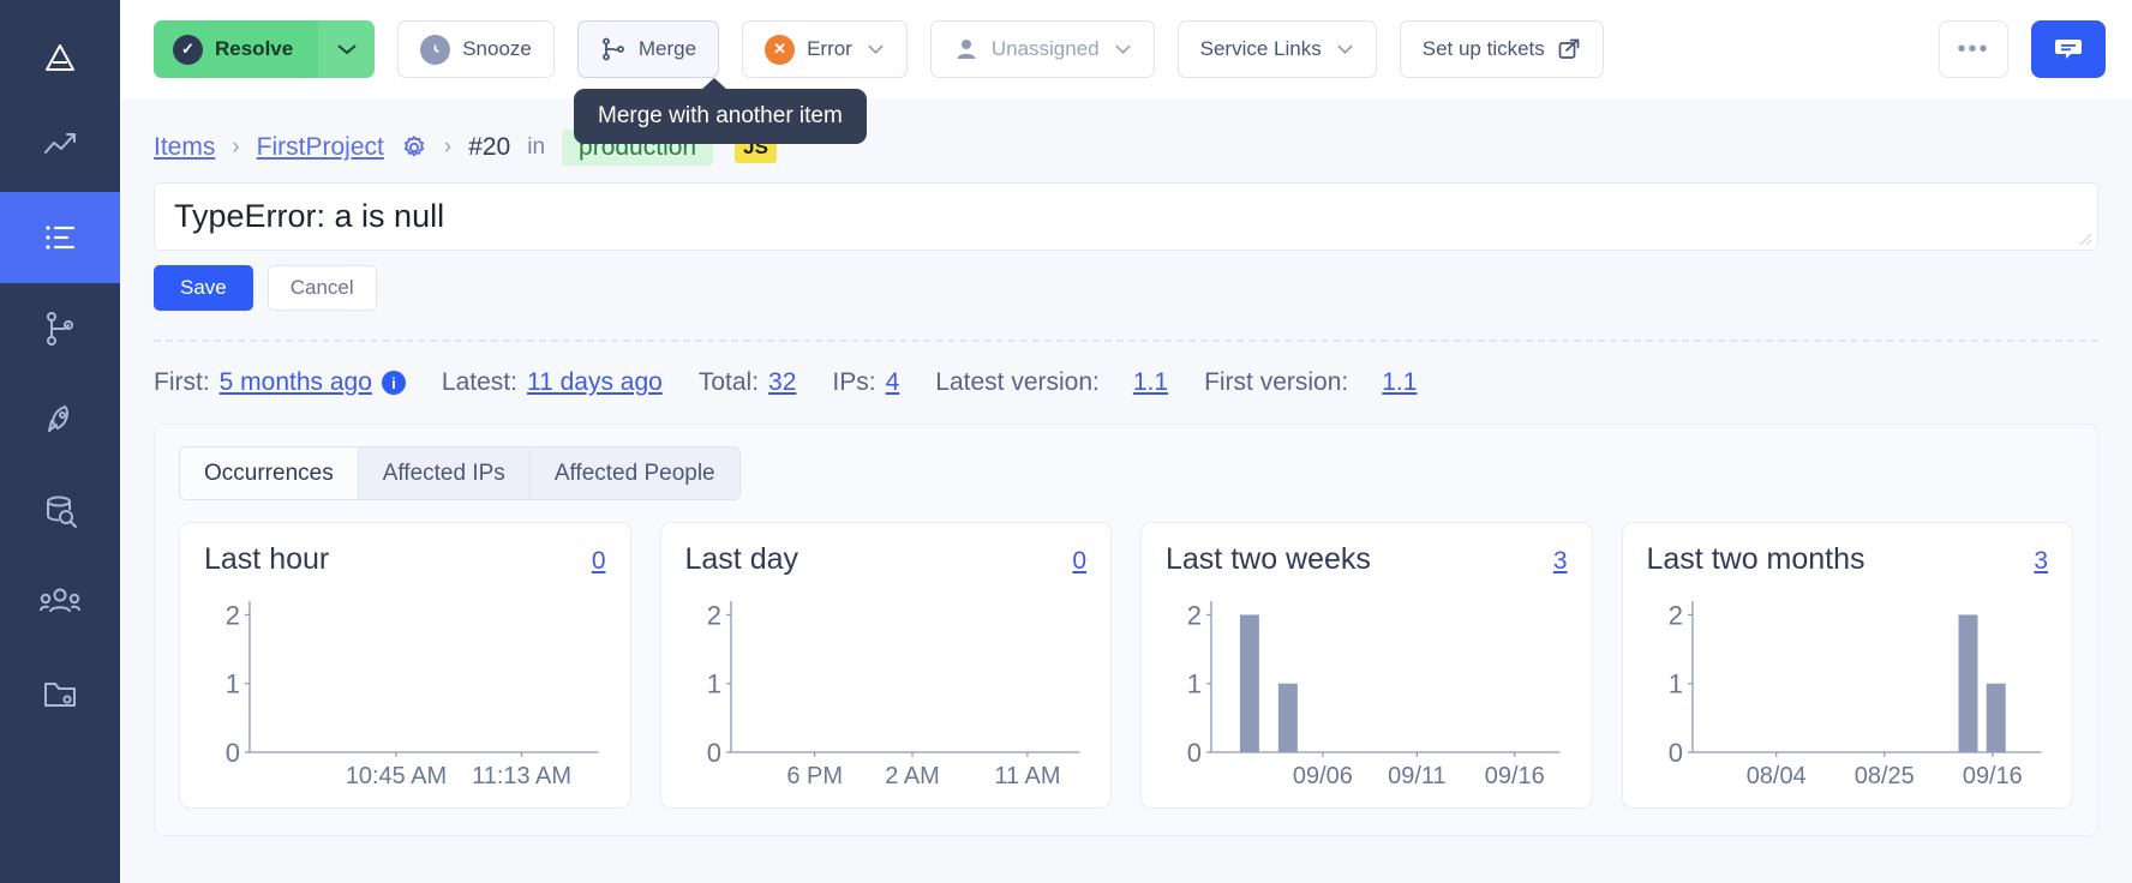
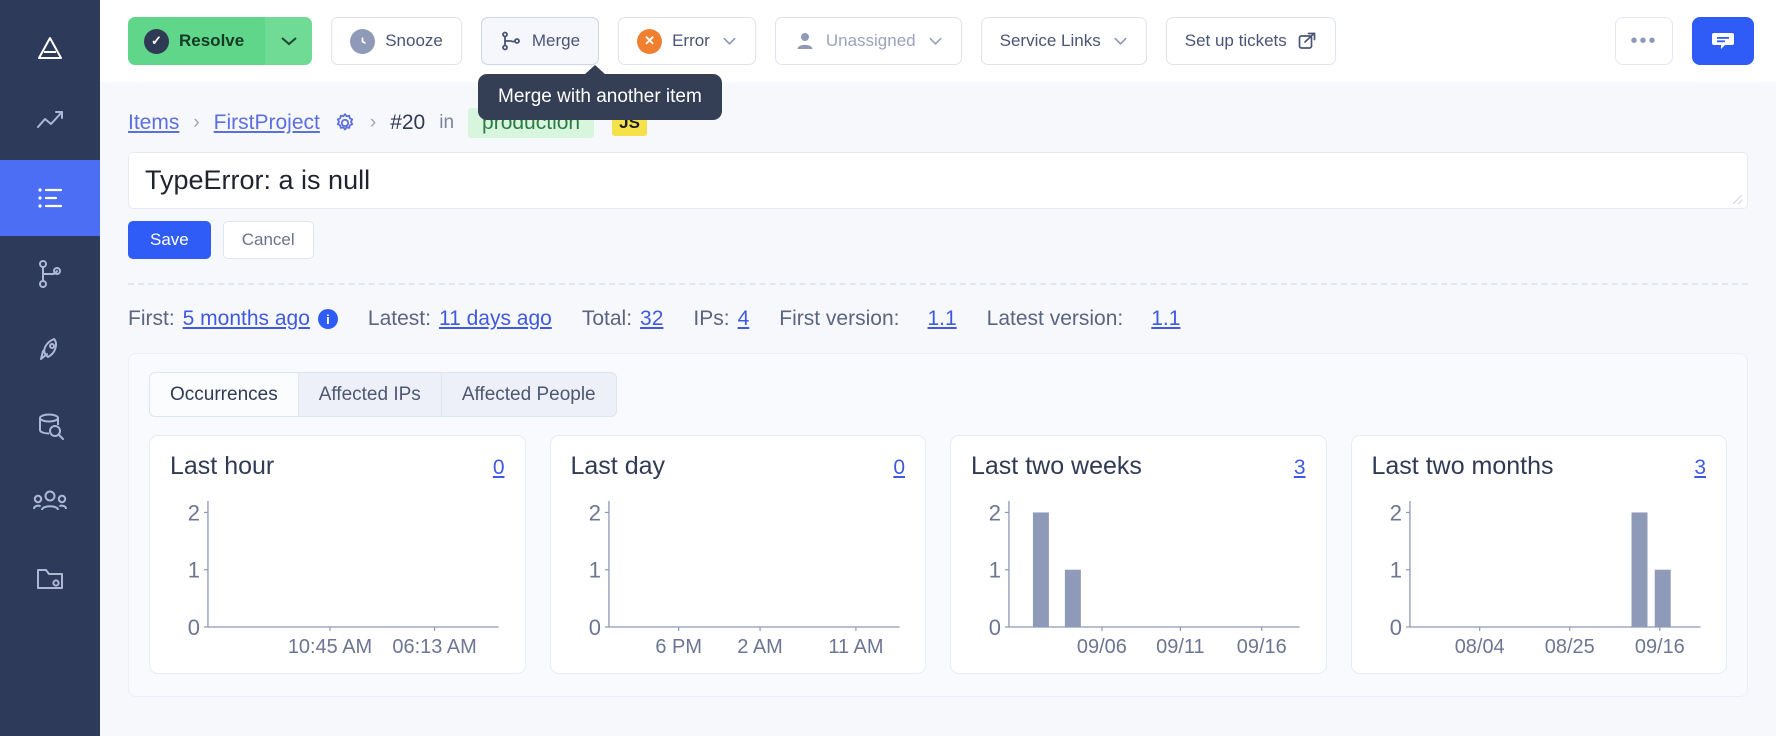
  ✓
  Resolve
  Snooze
  Merge
  ✕
  Error
  Unassigned
  Service Links
  Set up tickets
  •••
  Merge with another item
  Items
  ›
  FirstProject
  ›
  #20
  in
  production
  JS
  TypeError: a is null
  Save
  Cancel
  First:
  5 months ago
  i
  Latest:
  11 days ago
  Total:
  32
  IPs:
  4
- Latest version:
+ First version:
  1.1
- First version:
+ Latest version:
  1.1
  Occurrences
  Affected IPs
  Affected People
  Last hour
  0
  0
  1
  2
  10:45 AM
- 11:13 AM
+ 06:13 AM
  Last day
  0
  0
  1
  2
  6 PM
  2 AM
  11 AM
  Last two weeks
  3
  0
  1
  2
  09/06
  09/11
  09/16
  Last two months
  3
  0
  1
  2
  08/04
  08/25
  09/16
